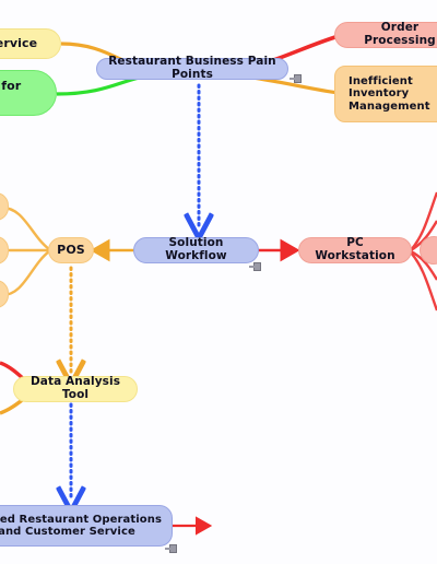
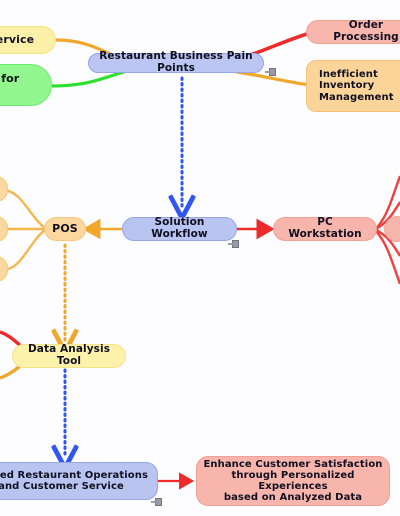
  rvice
  Restaurant Business Pain Points
  Order Processing
  Inefficient
  Inventory
  Management
  POS
  Solution Workflow
  PC Workstation
  Data Analysis Tool
  ed Restaurant Operations
  and Customer Service
+ Enhance Customer Satisfaction
+ through Personalized Experiences
+ based on Analyzed Data
